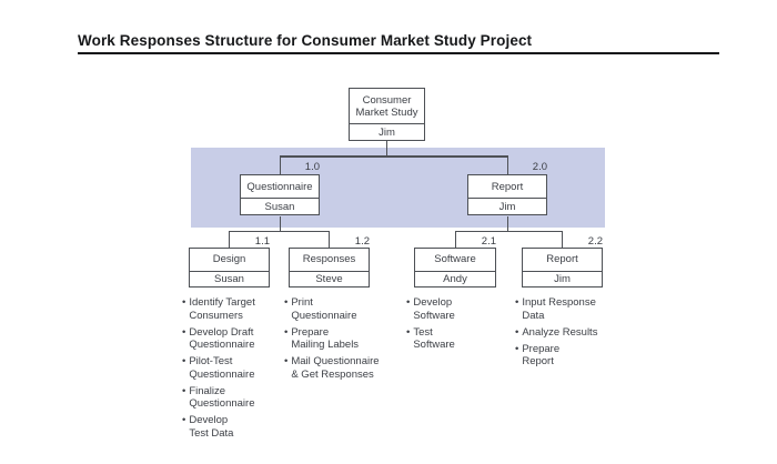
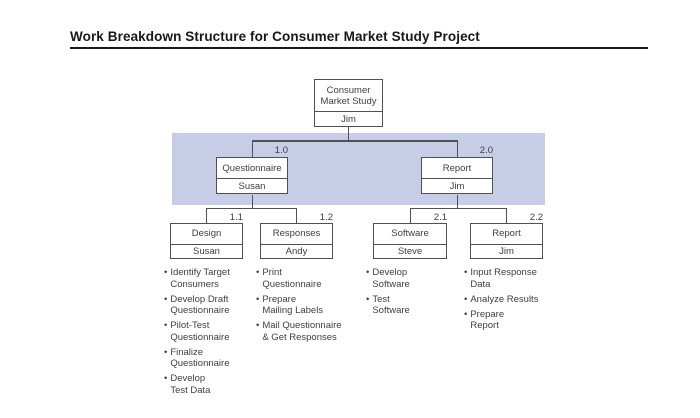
- Work Responses Structure for Consumer Market Study Project
+ Work Breakdown Structure for Consumer Market Study Project
  Consumer
  Market Study
  Jim
  1.0
  Questionnaire
  Susan
  2.0
  Report
  Jim
  1.1
  Design
  Susan
  1.2
  Responses
- Steve
+ Andy
  2.1
  Software
- Andy
+ Steve
  2.2
  Report
  Jim
  •
  Identify Target
  Consumers
  •
  Develop Draft
  Questionnaire
  •
  Pilot-Test
  Questionnaire
  •
  Finalize
  Questionnaire
  •
  Develop
  Test Data
  •
  Print
  Questionnaire
  •
  Prepare
  Mailing Labels
  •
  Mail Questionnaire
  & Get Responses
  •
  Develop
  Software
  •
  Test
  Software
  •
  Input Response
  Data
  •
  Analyze Results
  •
  Prepare
  Report
